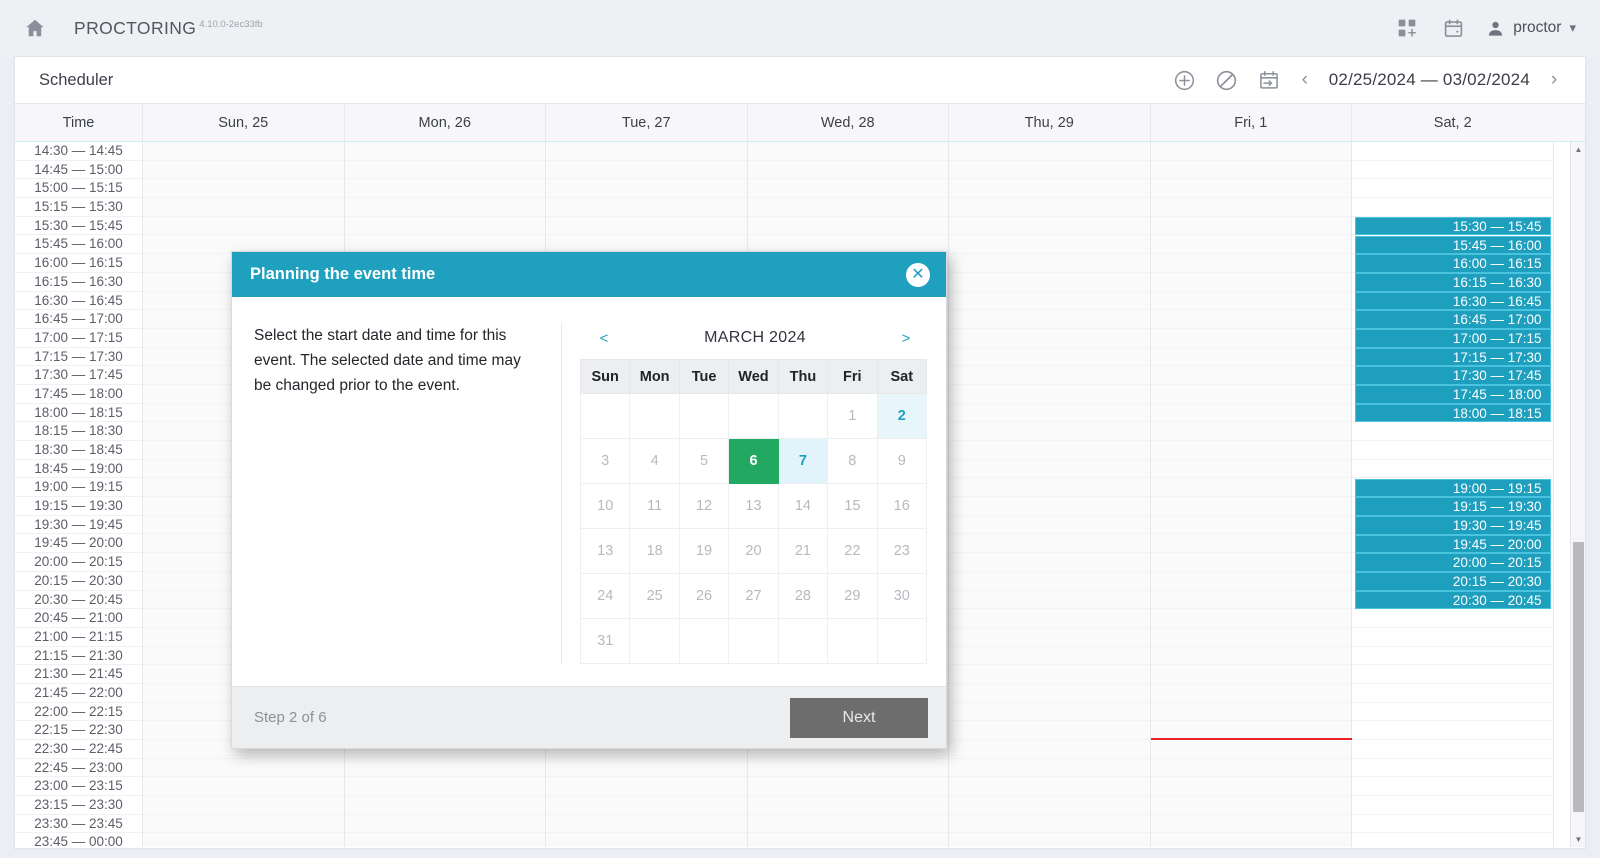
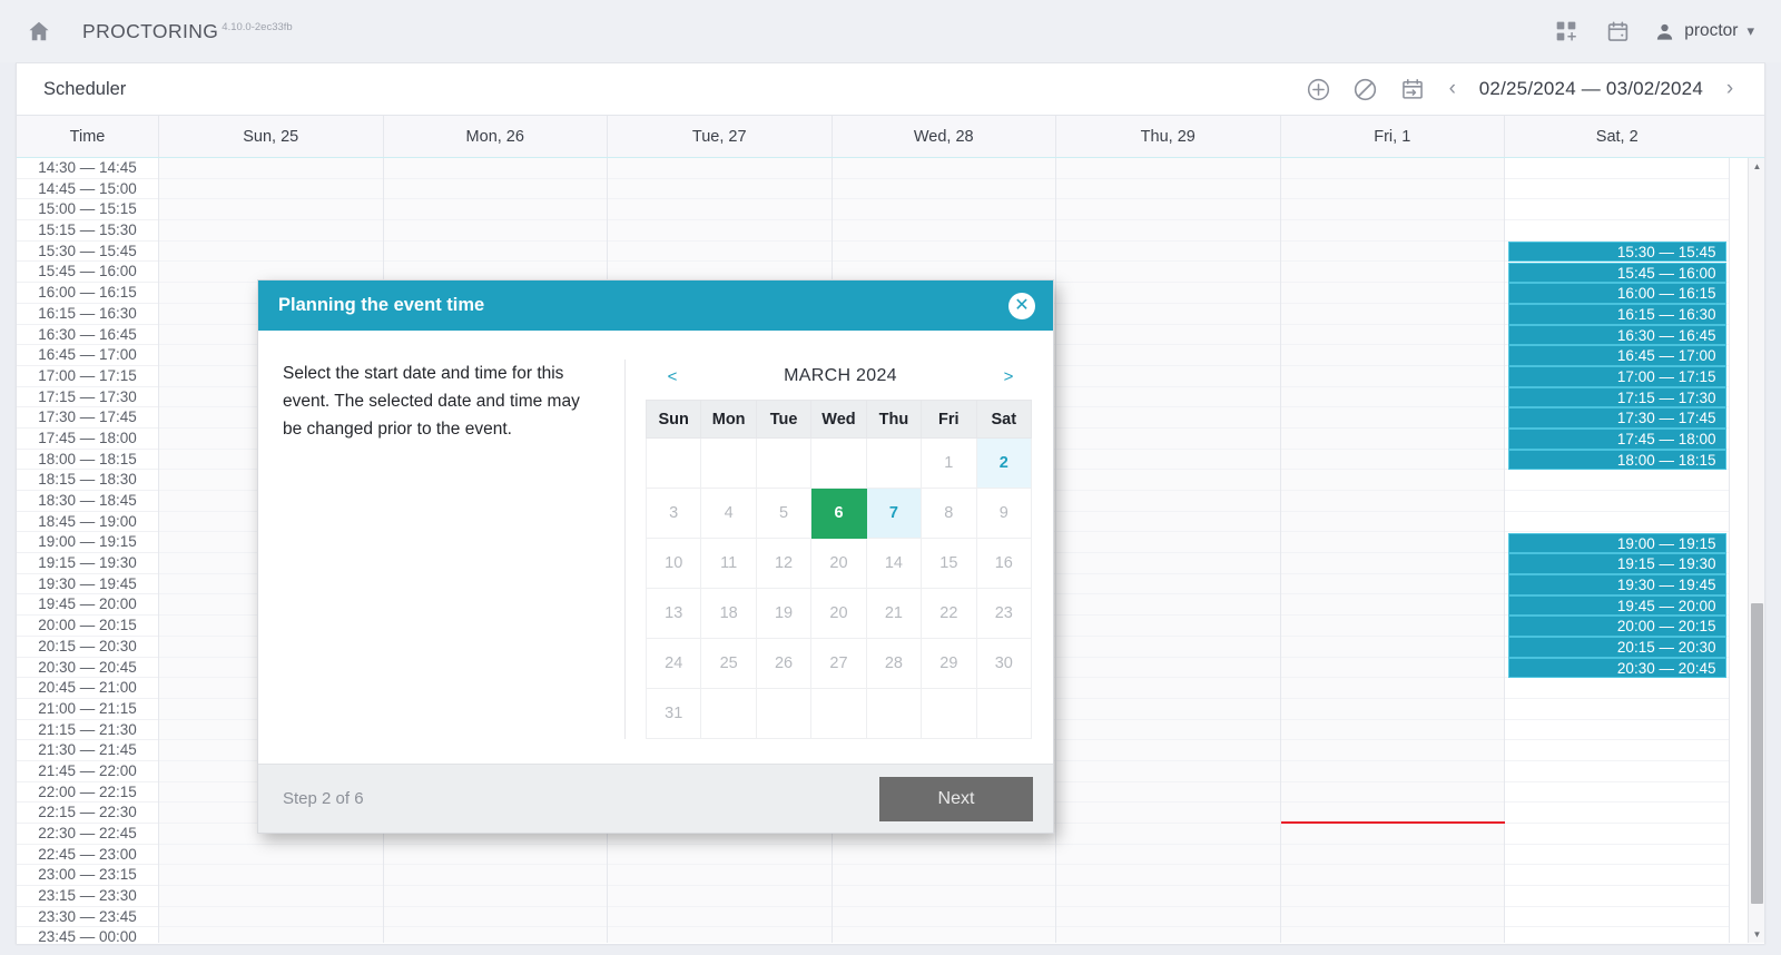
  PROCTORING
  4.10.0-2ec33fb
  proctor
  ▾
  Scheduler
  ‹
  02/25/2024 — 03/02/2024
  ›
  Time
  Sun, 25
  Mon, 26
  Tue, 27
  Wed, 28
  Thu, 29
  Fri, 1
  Sat, 2
  14:30 — 14:45
  14:45 — 15:00
  15:00 — 15:15
  15:15 — 15:30
  15:30 — 15:45
  15:45 — 16:00
  16:00 — 16:15
  16:15 — 16:30
  16:30 — 16:45
  16:45 — 17:00
  17:00 — 17:15
  17:15 — 17:30
  17:30 — 17:45
  17:45 — 18:00
  18:00 — 18:15
  18:15 — 18:30
  18:30 — 18:45
  18:45 — 19:00
  19:00 — 19:15
  19:15 — 19:30
  19:30 — 19:45
  19:45 — 20:00
  20:00 — 20:15
  20:15 — 20:30
  20:30 — 20:45
  20:45 — 21:00
  21:00 — 21:15
  21:15 — 21:30
  21:30 — 21:45
  21:45 — 22:00
  22:00 — 22:15
  22:15 — 22:30
  22:30 — 22:45
  22:45 — 23:00
  23:00 — 23:15
  23:15 — 23:30
  23:30 — 23:45
  23:45 — 00:00
  15:30 — 15:45
  15:45 — 16:00
  16:00 — 16:15
  16:15 — 16:30
  16:30 — 16:45
  16:45 — 17:00
  17:00 — 17:15
  17:15 — 17:30
  17:30 — 17:45
  17:45 — 18:00
  18:00 — 18:15
  19:00 — 19:15
  19:15 — 19:30
  19:30 — 19:45
  19:45 — 20:00
  20:00 — 20:15
  20:15 — 20:30
  20:30 — 20:45
  ▲
  ▼
  Planning the event time
  ✕
  Select the start date and time for this event. The selected date and time may be changed prior to the event.
  <
  MARCH 2024
  >
  Sun	Mon	Tue	Wed	Thu	Fri	Sat
  					1	2
  3	4	5	6	7	8	9
- 10	11	12	13	14	15	16
+ 10	11	12	20	14	15	16
  13	18	19	20	21	22	23
  24	25	26	27	28	29	30
  31
  Step 2 of 6
  Next
